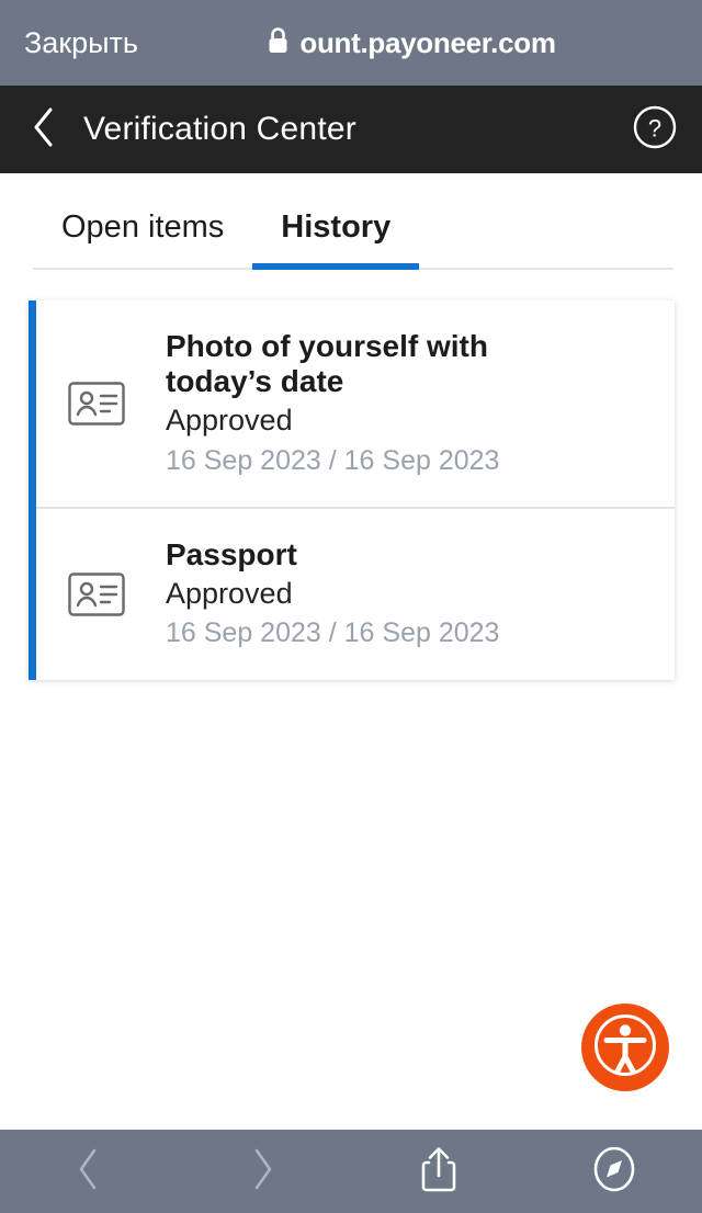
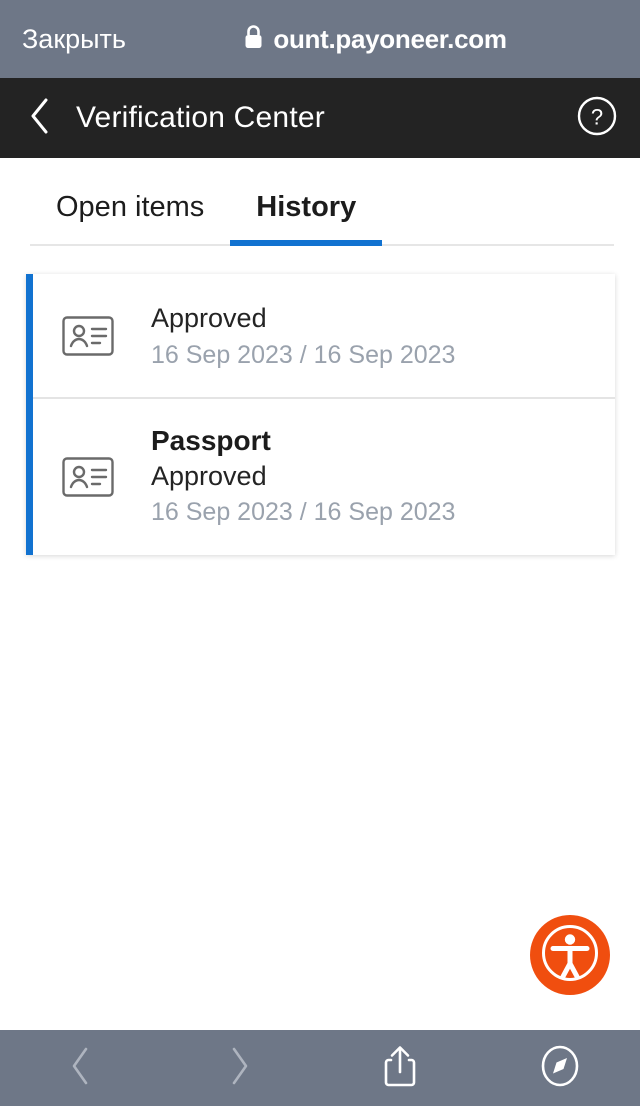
  Закрыть
  ount.payoneer.com
  Verification Center
  ?
  Open items
  History
- Photo of yourself with today’s date
  Approved
  16 Sep 2023 / 16 Sep 2023
  Passport
  Approved
  16 Sep 2023 / 16 Sep 2023
